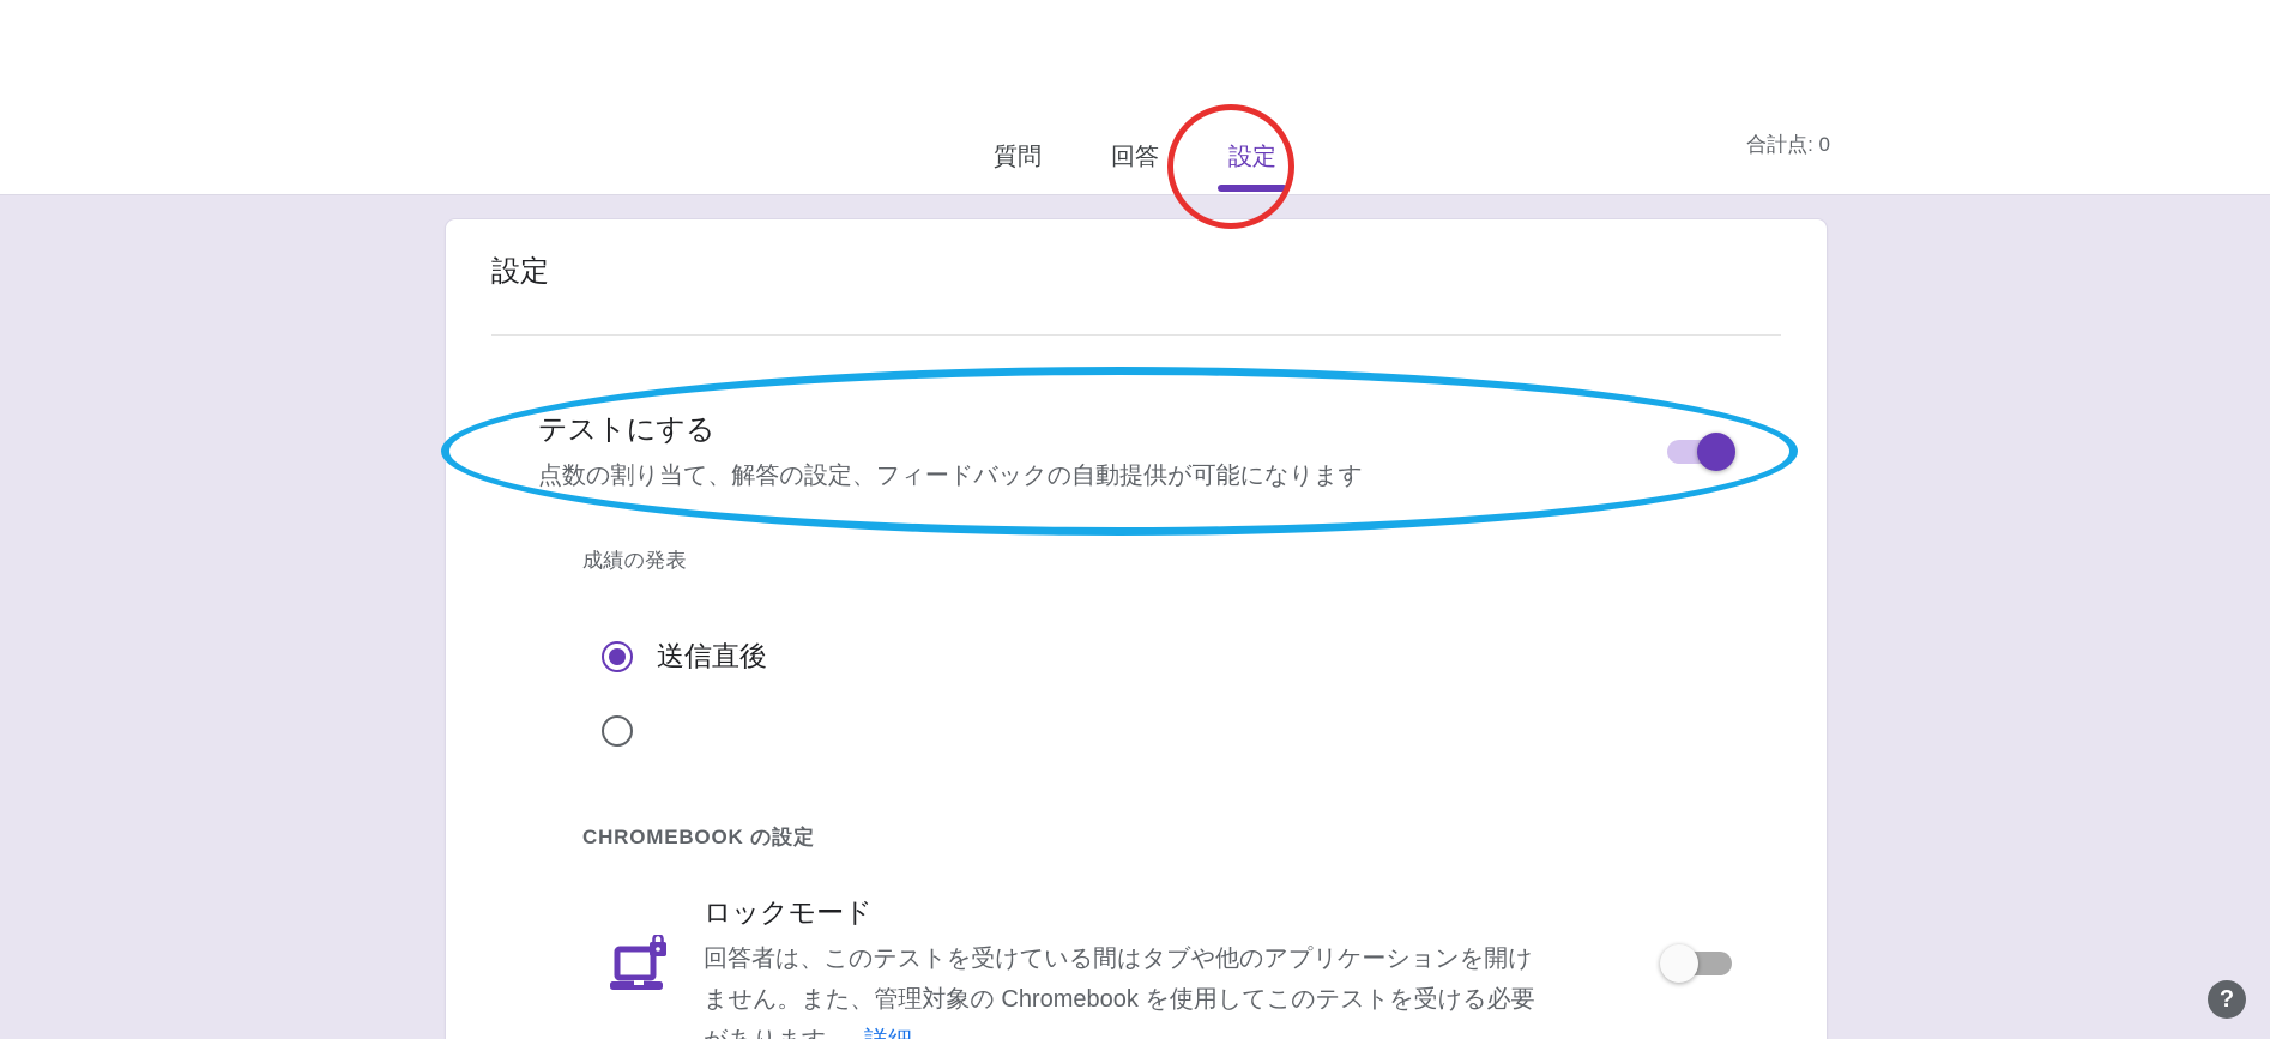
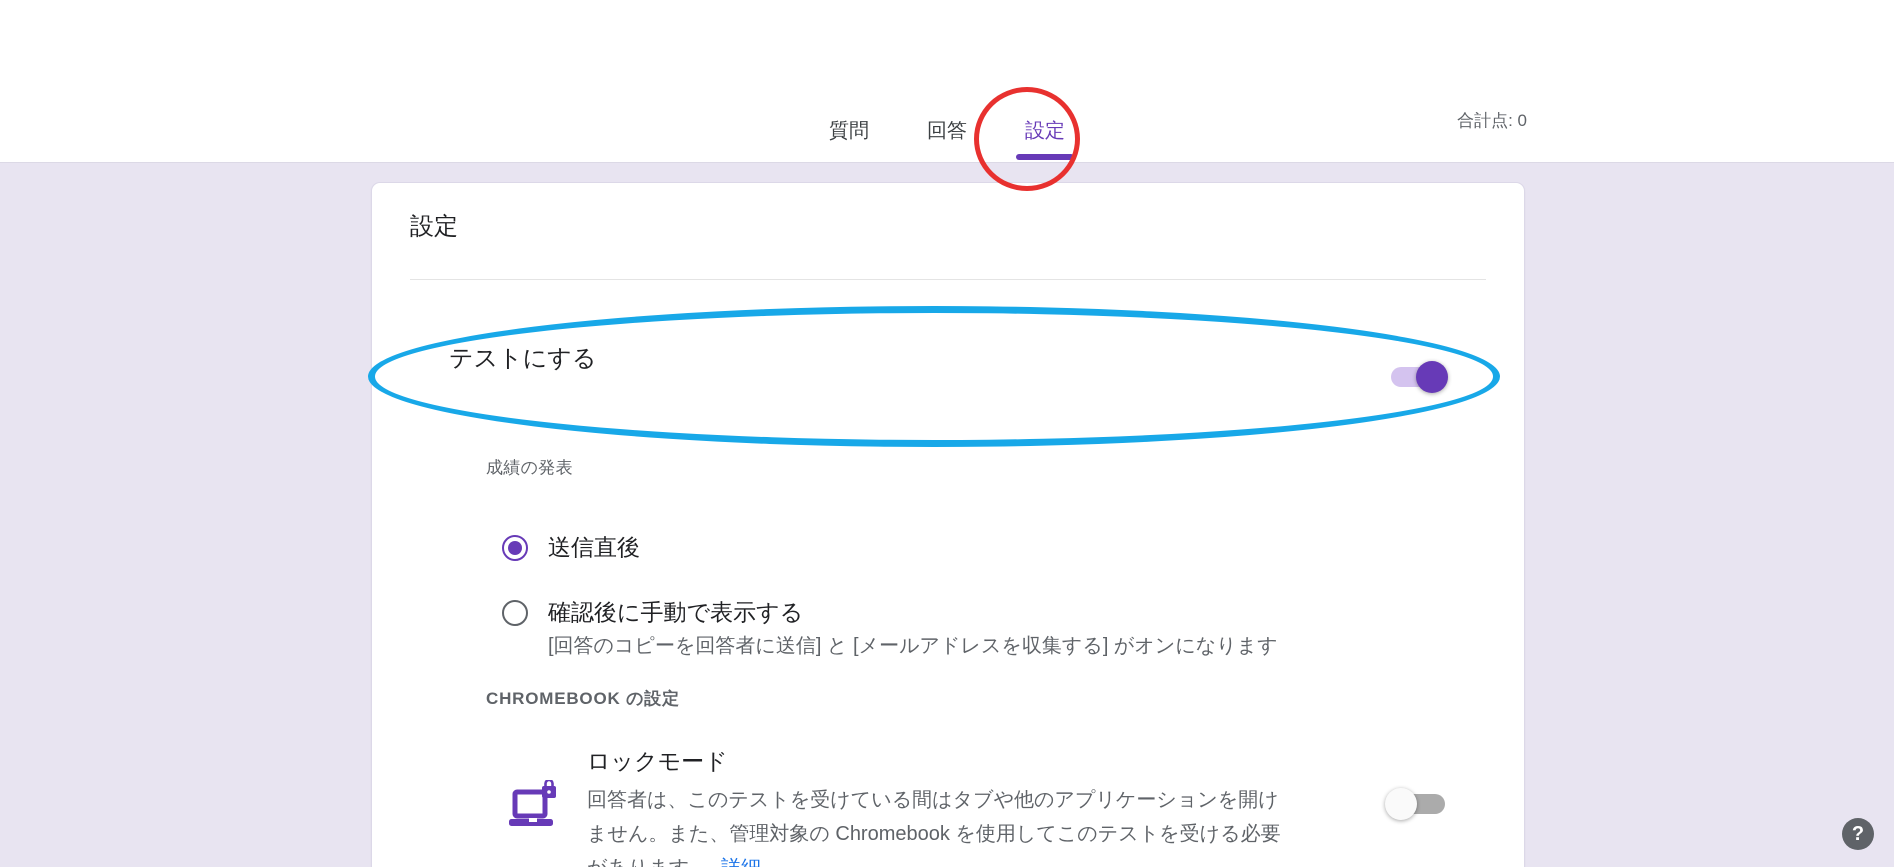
  質問
  回答
  設定
  合計点: 0
  設定
  テストにする
- 点数の割り当て、解答の設定、フィードバックの自動提供が可能になります
  成績の発表
  送信直後
+ 確認後に手動で表示する
+ [回答のコピーを回答者に送信] と [メールアドレスを収集する] がオンになります
  CHROMEBOOK の設定
  ロックモード
  回答者は、このテストを受けている間はタブや他のアプリケーションを開けません。また、管理対象の Chromebook を使用してこのテストを受ける必要
  ?
